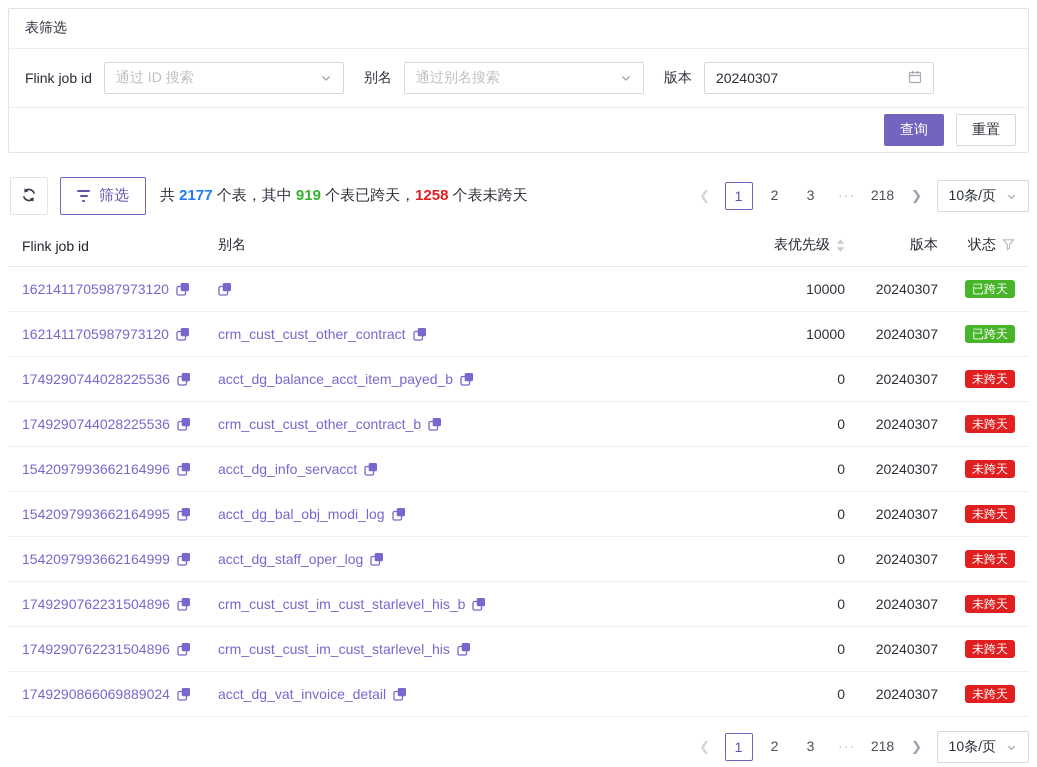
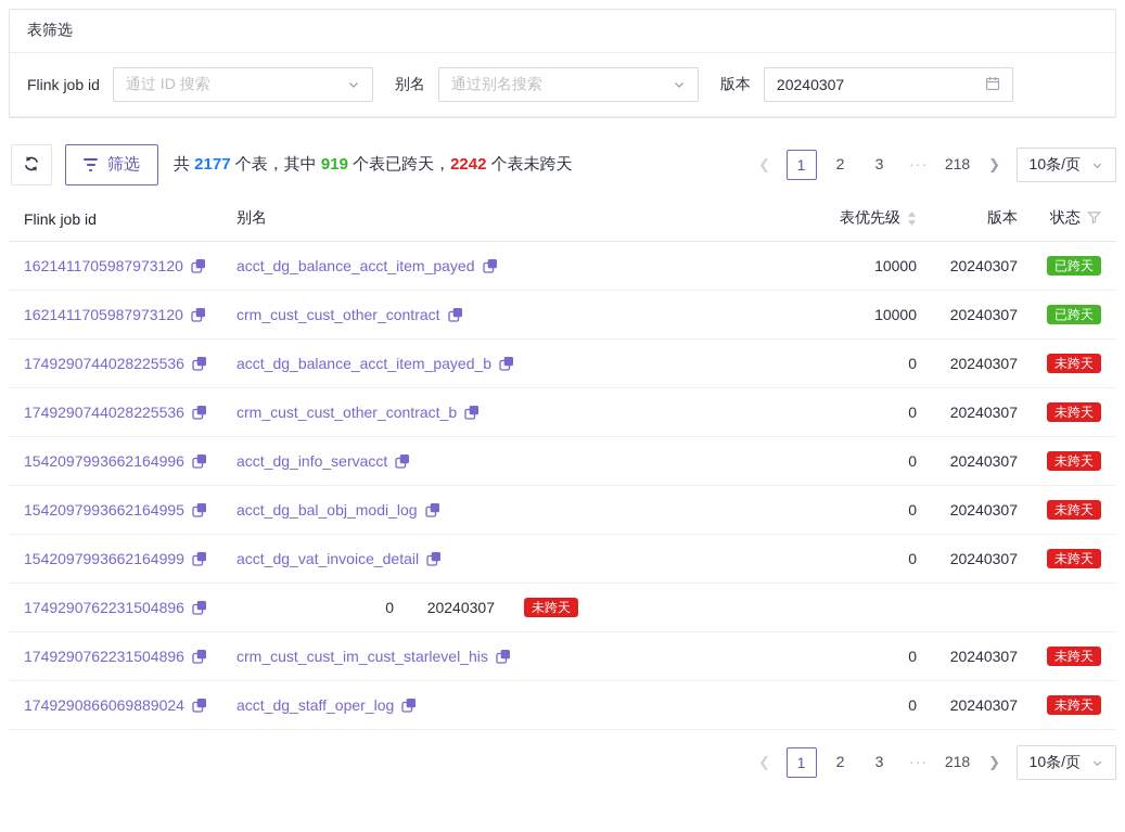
  表筛选
  Flink job id
  通过 ID 搜索
  别名
  通过别名搜索
  版本
  20240307
- 查询
- 重置
  筛选
- 共 2177 个表，其中 919 个表已跨天，1258 个表未跨天
+ 共 2177 个表，其中 919 个表已跨天，2242 个表未跨天
  ❮
  1
  2
  3
  ···
  218
  ❯
  10条/页
  Flink job id
  别名
  表优先级
  版本
  状态
  1621411705987973120
+ acct_dg_balance_acct_item_payed
  10000
  20240307
  已跨天
  1621411705987973120
  crm_cust_cust_other_contract
  10000
  20240307
  已跨天
  1749290744028225536
  acct_dg_balance_acct_item_payed_b
  0
  20240307
  未跨天
  1749290744028225536
  crm_cust_cust_other_contract_b
  0
  20240307
  未跨天
  1542097993662164996
  acct_dg_info_servacct
  0
  20240307
  未跨天
  1542097993662164995
  acct_dg_bal_obj_modi_log
  0
  20240307
  未跨天
  1542097993662164999
- acct_dg_staff_oper_log
+ acct_dg_vat_invoice_detail
  0
  20240307
  未跨天
  1749290762231504896
- crm_cust_cust_im_cust_starlevel_his_b
  0
  20240307
  未跨天
  1749290762231504896
  crm_cust_cust_im_cust_starlevel_his
  0
  20240307
  未跨天
  1749290866069889024
- acct_dg_vat_invoice_detail
+ acct_dg_staff_oper_log
  0
  20240307
  未跨天
  ❮
  1
  2
  3
  ···
  218
  ❯
  10条/页
